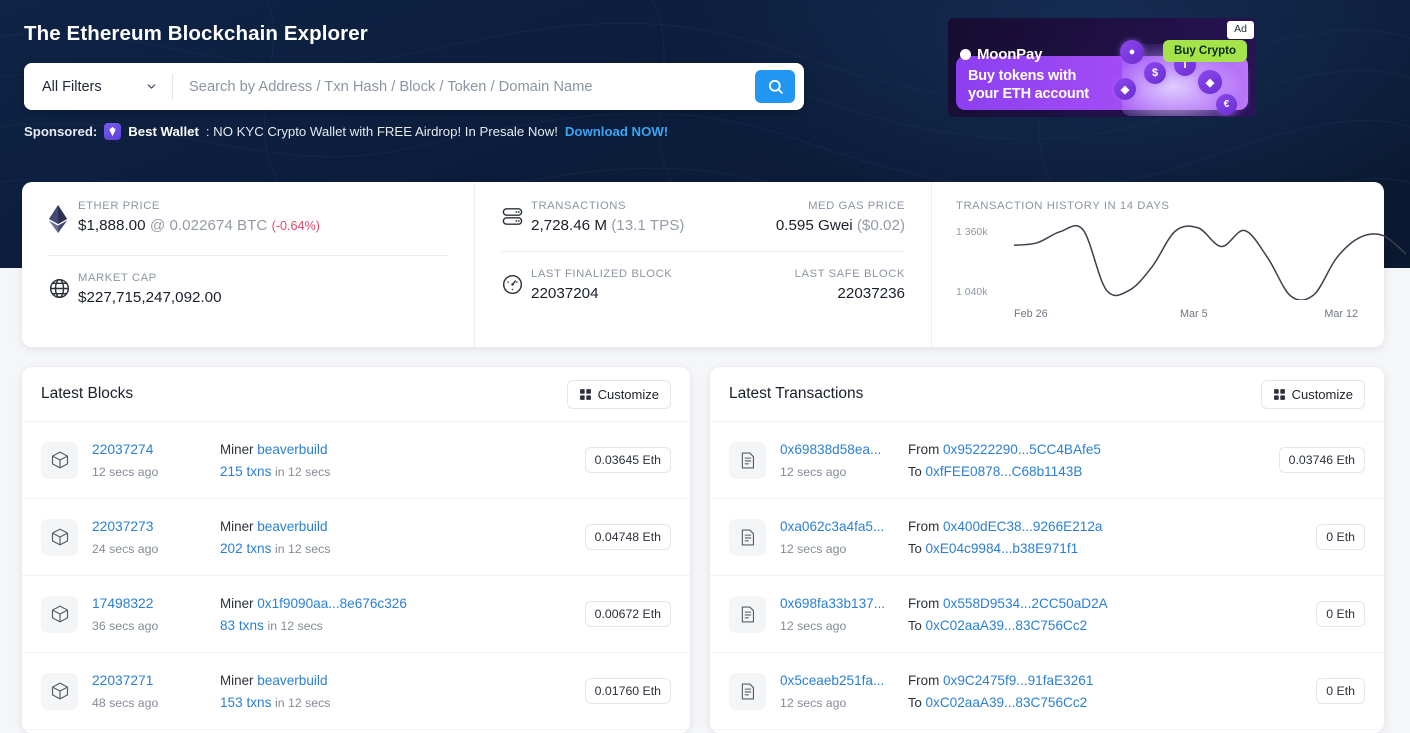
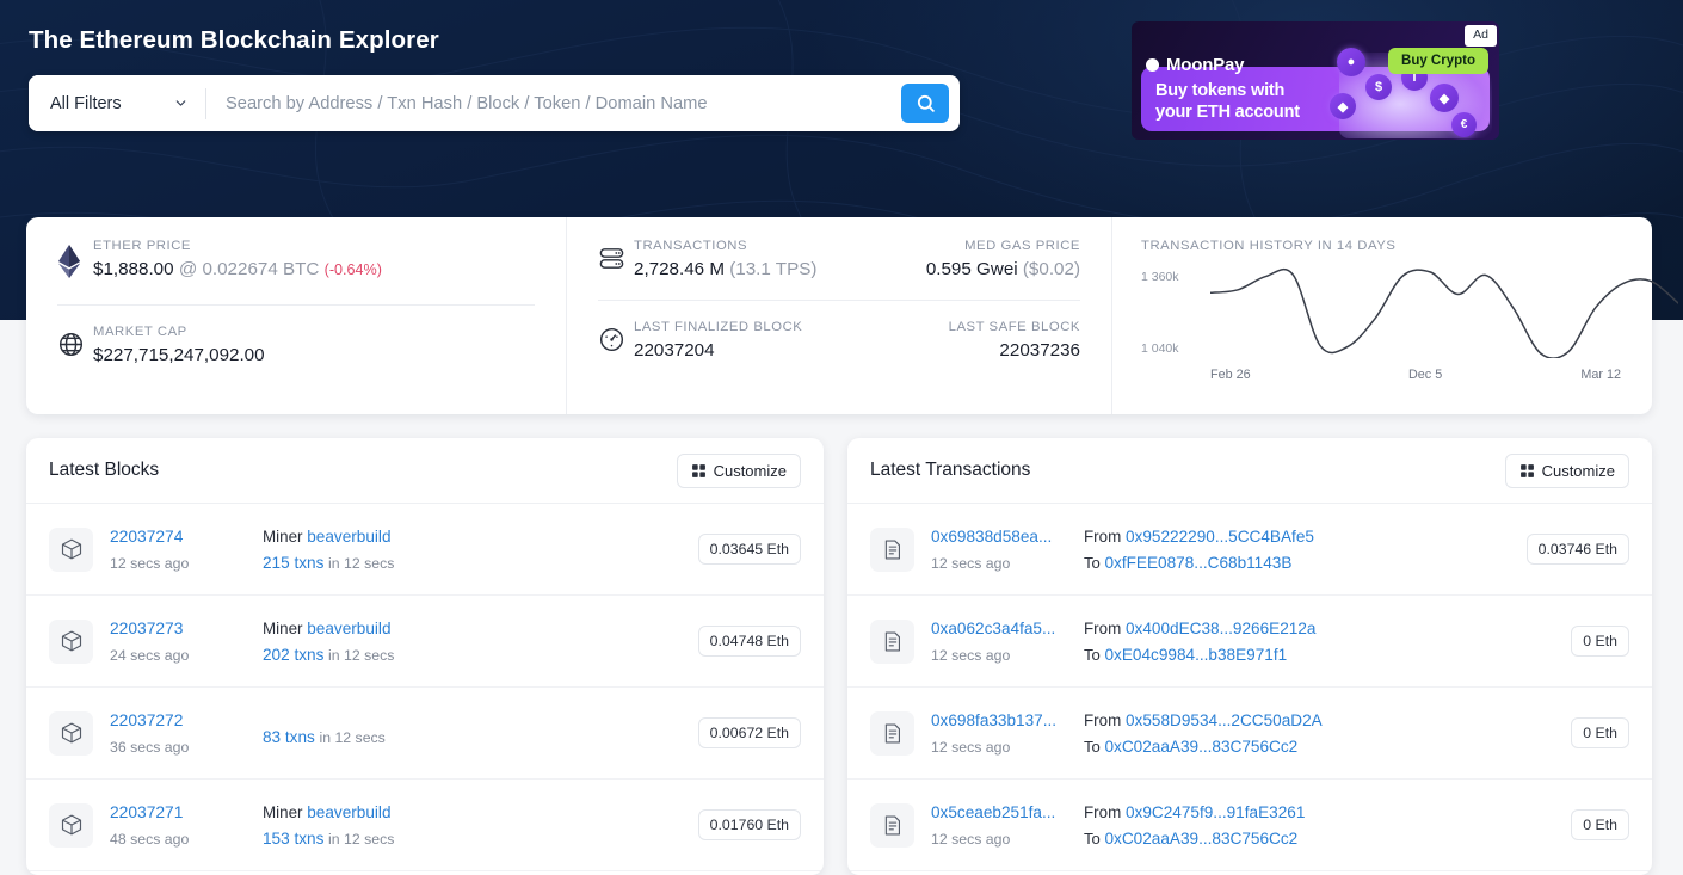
  The Ethereum Blockchain Explorer
  All Filters
  Search by Address / Txn Hash / Block / Token / Domain Name
- Sponsored:
- Best Wallet
- : NO KYC Crypto Wallet with FREE Airdrop! In Presale Now!
- Download NOW!
  ●
  $
  T
  ◆
  €
  ◆
  MoonPay
  Buy tokens with
  your ETH account
  Buy Crypto
  Ad
  ETHER PRICE
  $1,888.00 @ 0.022674 BTC (-0.64%)
  MARKET CAP
  $227,715,247,092.00
  TRANSACTIONS
  2,728.46 M (13.1 TPS)
  MED GAS PRICE
  0.595 Gwei ($0.02)
  LAST FINALIZED BLOCK
  22037204
  LAST SAFE BLOCK
  22037236
  TRANSACTION HISTORY IN 14 DAYS
  1 360k
  1 040k
  Feb 26
- Mar 5
+ Dec 5
  Mar 12
  Latest Blocks
  Customize
  22037274
  12 secs ago
  Miner beaverbuild
  215 txns in 12 secs
  0.03645 Eth
  22037273
  24 secs ago
  Miner beaverbuild
  202 txns in 12 secs
  0.04748 Eth
- 17498322
+ 22037272
  36 secs ago
- Miner 0x1f9090aa...8e676c326
  83 txns in 12 secs
  0.00672 Eth
  22037271
  48 secs ago
  Miner beaverbuild
  153 txns in 12 secs
  0.01760 Eth
  Latest Transactions
  Customize
  0x69838d58ea...
  12 secs ago
  From 0x95222290...5CC4BAfe5
  To 0xfFEE0878...C68b1143B
  0.03746 Eth
  0xa062c3a4fa5...
  12 secs ago
  From 0x400dEC38...9266E212a
  To 0xE04c9984...b38E971f1
  0 Eth
  0x698fa33b137...
  12 secs ago
  From 0x558D9534...2CC50aD2A
  To 0xC02aaA39...83C756Cc2
  0 Eth
  0x5ceaeb251fa...
  12 secs ago
  From 0x9C2475f9...91faE3261
  To 0xC02aaA39...83C756Cc2
  0 Eth
